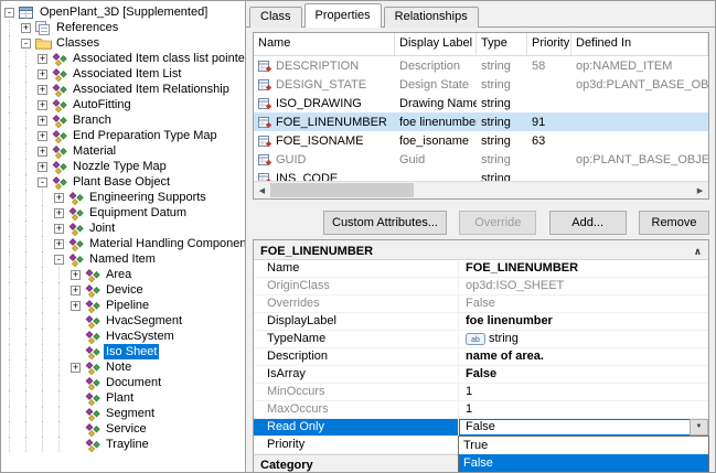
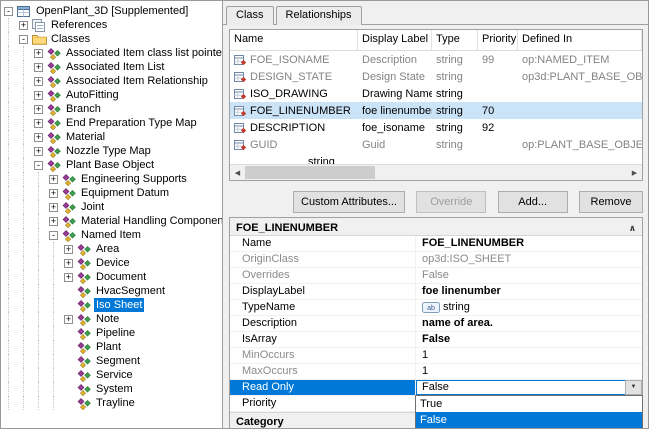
  -
  OpenPlant_3D [Supplemented]
  +
  References
  -
  Classes
  +
  Associated Item class list pointe
  +
  Associated Item List
  +
  Associated Item Relationship
  +
  AutoFitting
  +
  Branch
  +
  End Preparation Type Map
  +
  Material
  +
  Nozzle Type Map
  -
  Plant Base Object
  +
  Engineering Supports
  +
  Equipment Datum
  +
  Joint
  +
  Material Handling Componen
  -
  Named Item
  +
  Area
  +
  Device
  +
- Pipeline
+ Document
  HvacSegment
- HvacSystem
  Iso Sheet
  +
  Note
- Document
+ Pipeline
  Plant
  Segment
  Service
+ System
  Trayline
  Class
- Properties
  Relationships
  Name
  Display Label
  Type
  Priority
  Defined In
- DESCRIPTION
+ FOE_ISONAME
  Description
  string
- 58
+ 99
  op:NAMED_ITEM
  DESIGN_STATE
  Design State
  string
  op3d:PLANT_BASE_OB
  ISO_DRAWING
  Drawing Name
  string
  FOE_LINENUMBER
  foe linenumbe
  string
- 91
+ 70
- FOE_ISONAME
+ DESCRIPTION
  foe_isoname
  string
- 63
+ 92
  GUID
  Guid
  string
  op:PLANT_BASE_OBJE
- INS_CODE
  string
  Custom Attributes...
  Override
  Add...
  Remove
  FOE_LINENUMBER
  ∧
  Name
  FOE_LINENUMBER
  OriginClass
  op3d:ISO_SHEET
  Overrides
  False
  DisplayLabel
  foe linenumber
  TypeName
  string
  Description
  name of area.
  IsArray
  False
  MinOccurs
  1
  MaxOccurs
  1
  Read Only
  False
  Priority
  Category
  True
  False
